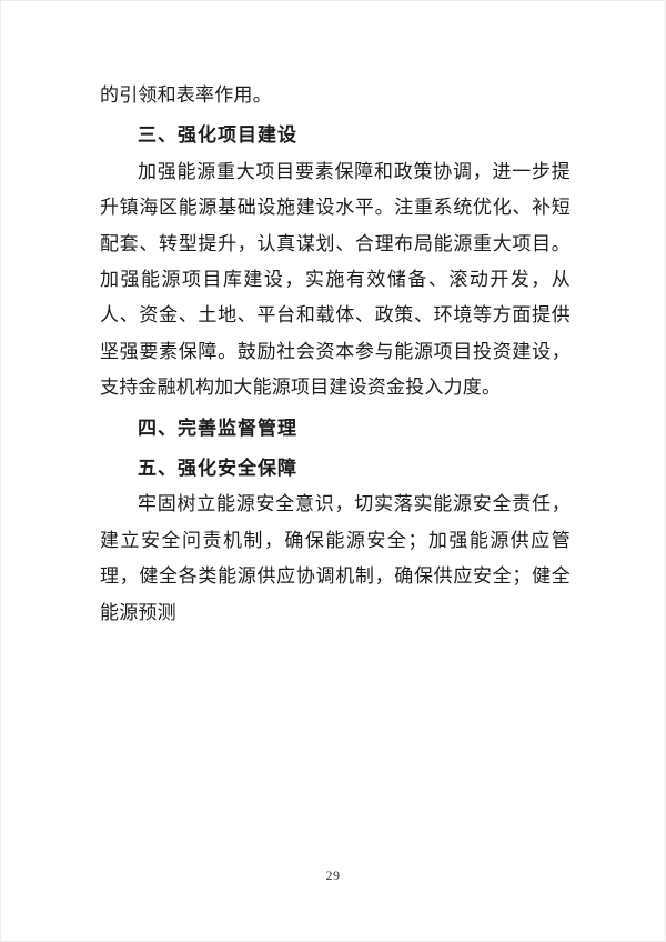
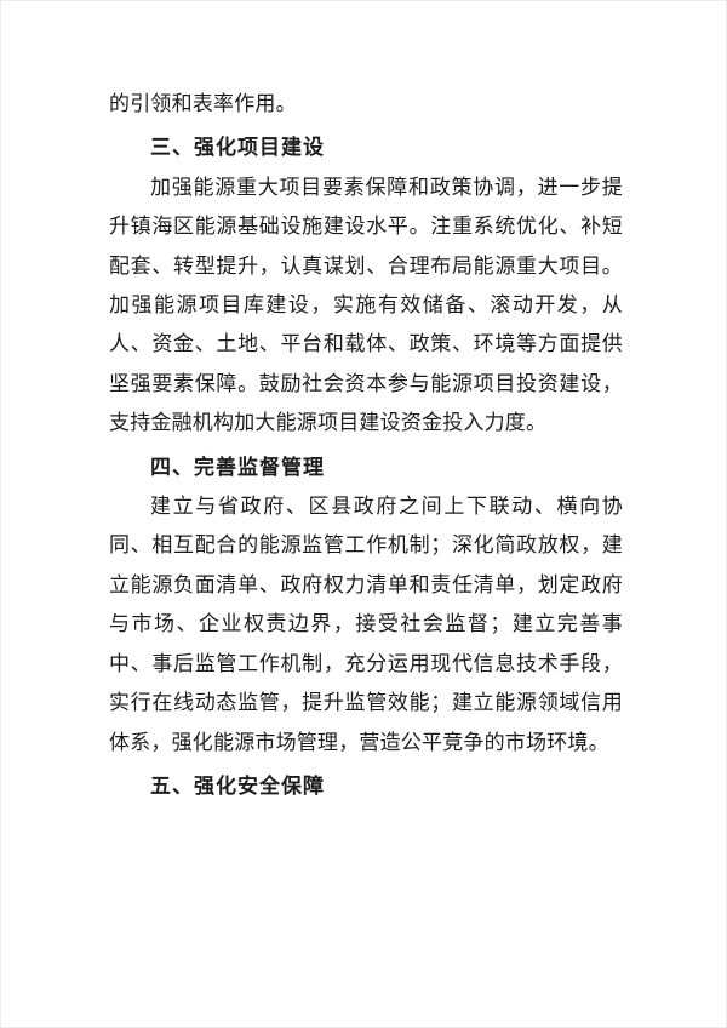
  的引领和表率作用。
  三、强化项目建设
  加强能源重大项目要素保障和政策协调，进一步提升镇海区能源基础设施建设水平。注重系统优化、补短配套、转型提升，认真谋划、合理布局能源重大项目。加强能源项目库建设，实施有效储备、滚动开发，从人、资金、土地、平台和载体、政策、环境等方面提供坚强要素保障。鼓励社会资本参与能源项目投资建设，支持金融机构加大能源项目建设资金投入力度。
  四、完善监督管理
+ 建立与省政府、区县政府之间上下联动、横向协同、相互配合的能源监管工作机制；深化简政放权，建立能源负面清单、政府权力清单和责任清单，划定政府与市场、企业权责边界，接受社会监督；建立完善事中、事后监管工作机制，充分运用现代信息技术手段，实行在线动态监管，提升监管效能；建立能源领域信用体系，强化能源市场管理，营造公平竞争的市场环境。
  五、强化安全保障
- 牢固树立能源安全意识，切实落实能源安全责任，建立安全问责机制，确保能源安全；加强能源供应管理，健全各类能源供应协调机制，确保供应安全；健全能源预测
- 29
